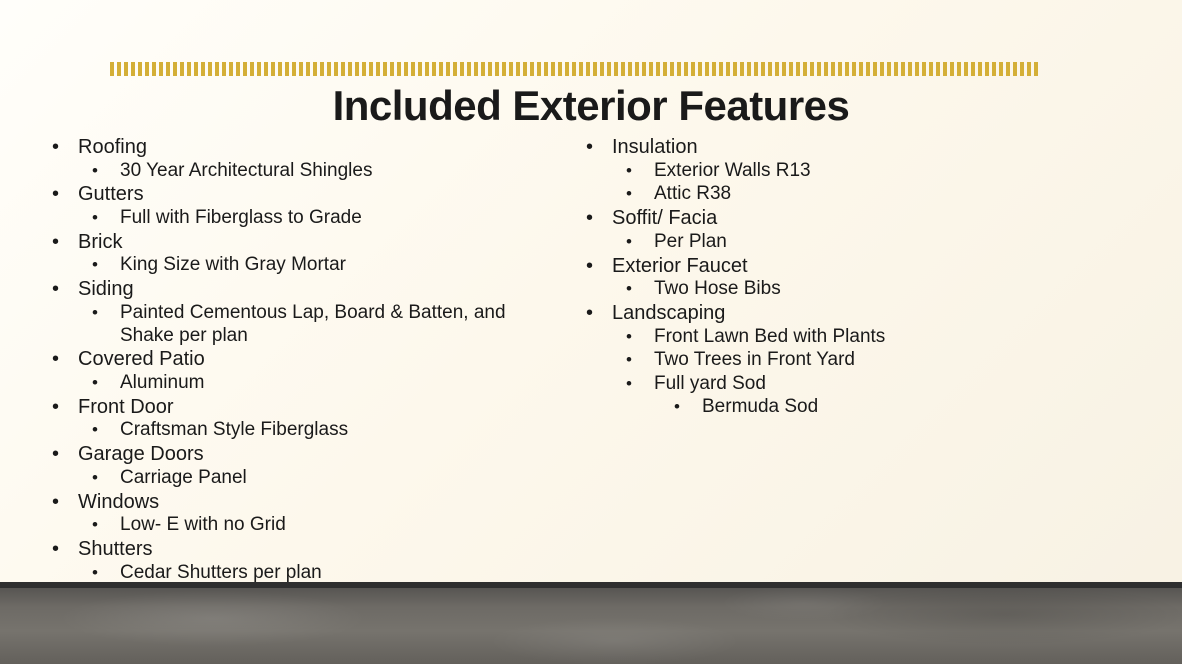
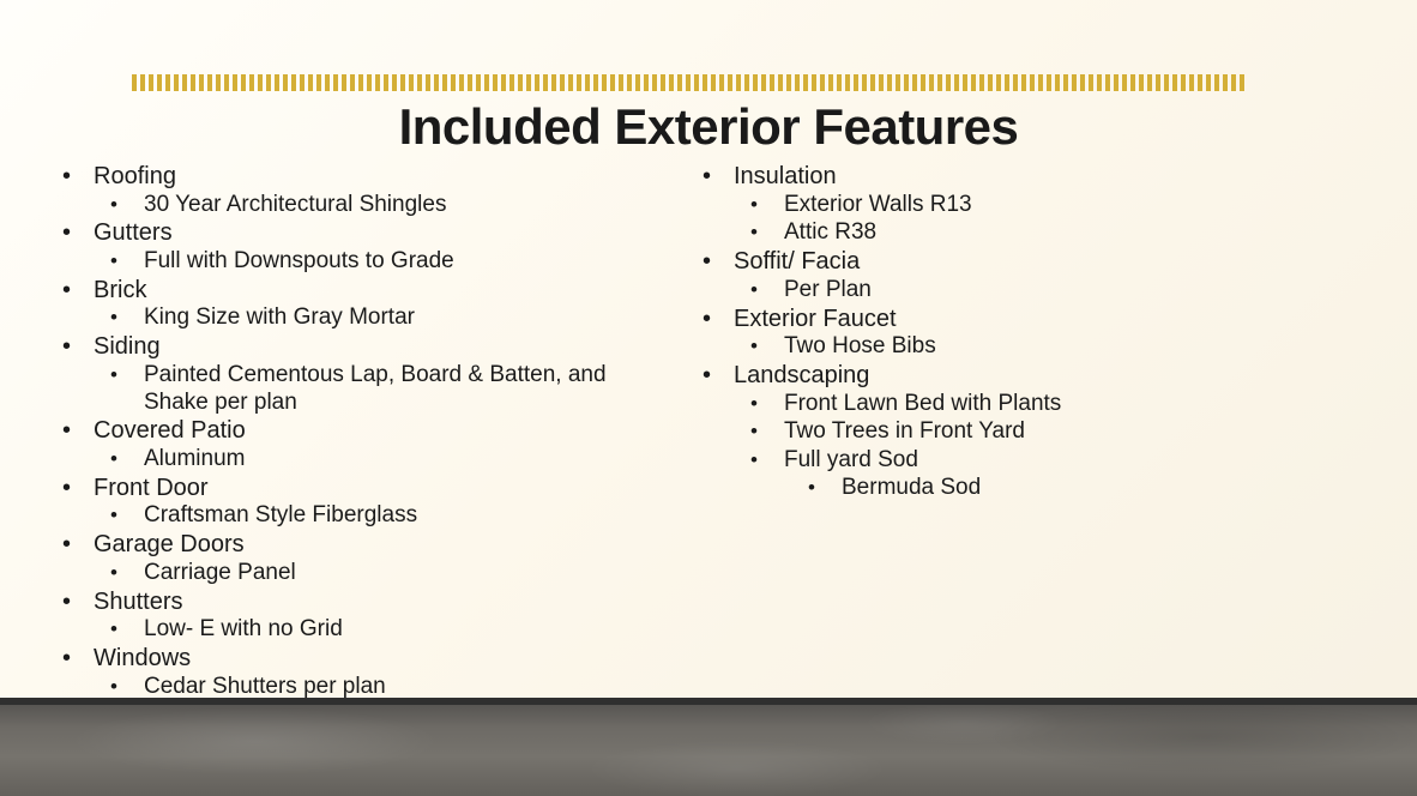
  Included Exterior Features
  •
  Roofing
  •
  30 Year Architectural Shingles
  •
  Gutters
  •
- Full with Fiberglass to Grade
+ Full with Downspouts to Grade
  •
  Brick
  •
  King Size with Gray Mortar
  •
  Siding
  •
  Painted Cementous Lap, Board & Batten, and Shake per plan
  •
  Covered Patio
  •
  Aluminum
  •
  Front Door
  •
  Craftsman Style Fiberglass
  •
  Garage Doors
  •
  Carriage Panel
  •
- Windows
+ Shutters
  •
  Low- E with no Grid
  •
- Shutters
+ Windows
  •
  Cedar Shutters per plan
  •
  Insulation
  •
  Exterior Walls R13
  •
  Attic R38
  •
  Soffit/ Facia
  •
  Per Plan
  •
  Exterior Faucet
  •
  Two Hose Bibs
  •
  Landscaping
  •
  Front Lawn Bed with Plants
  •
  Two Trees in Front Yard
  •
  Full yard Sod
  •
  Bermuda Sod
